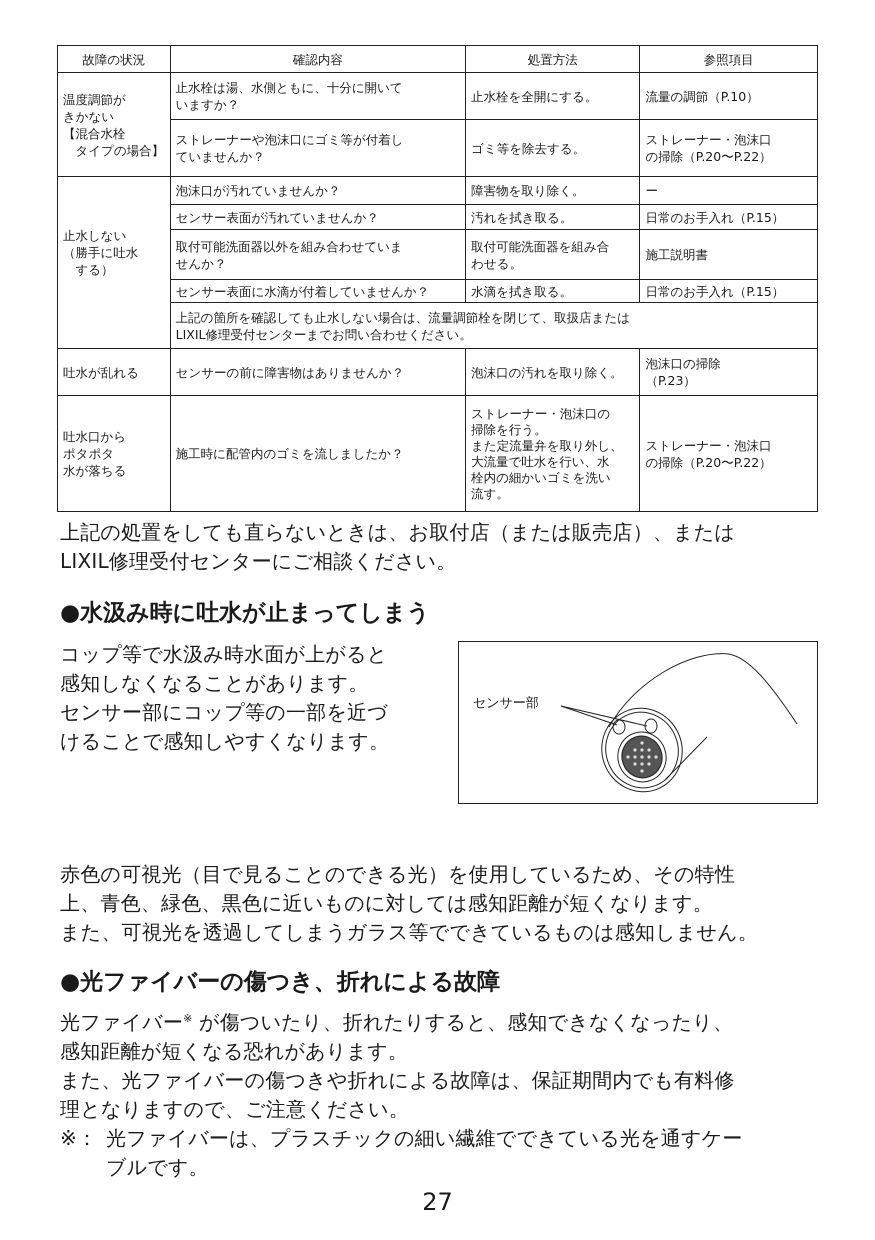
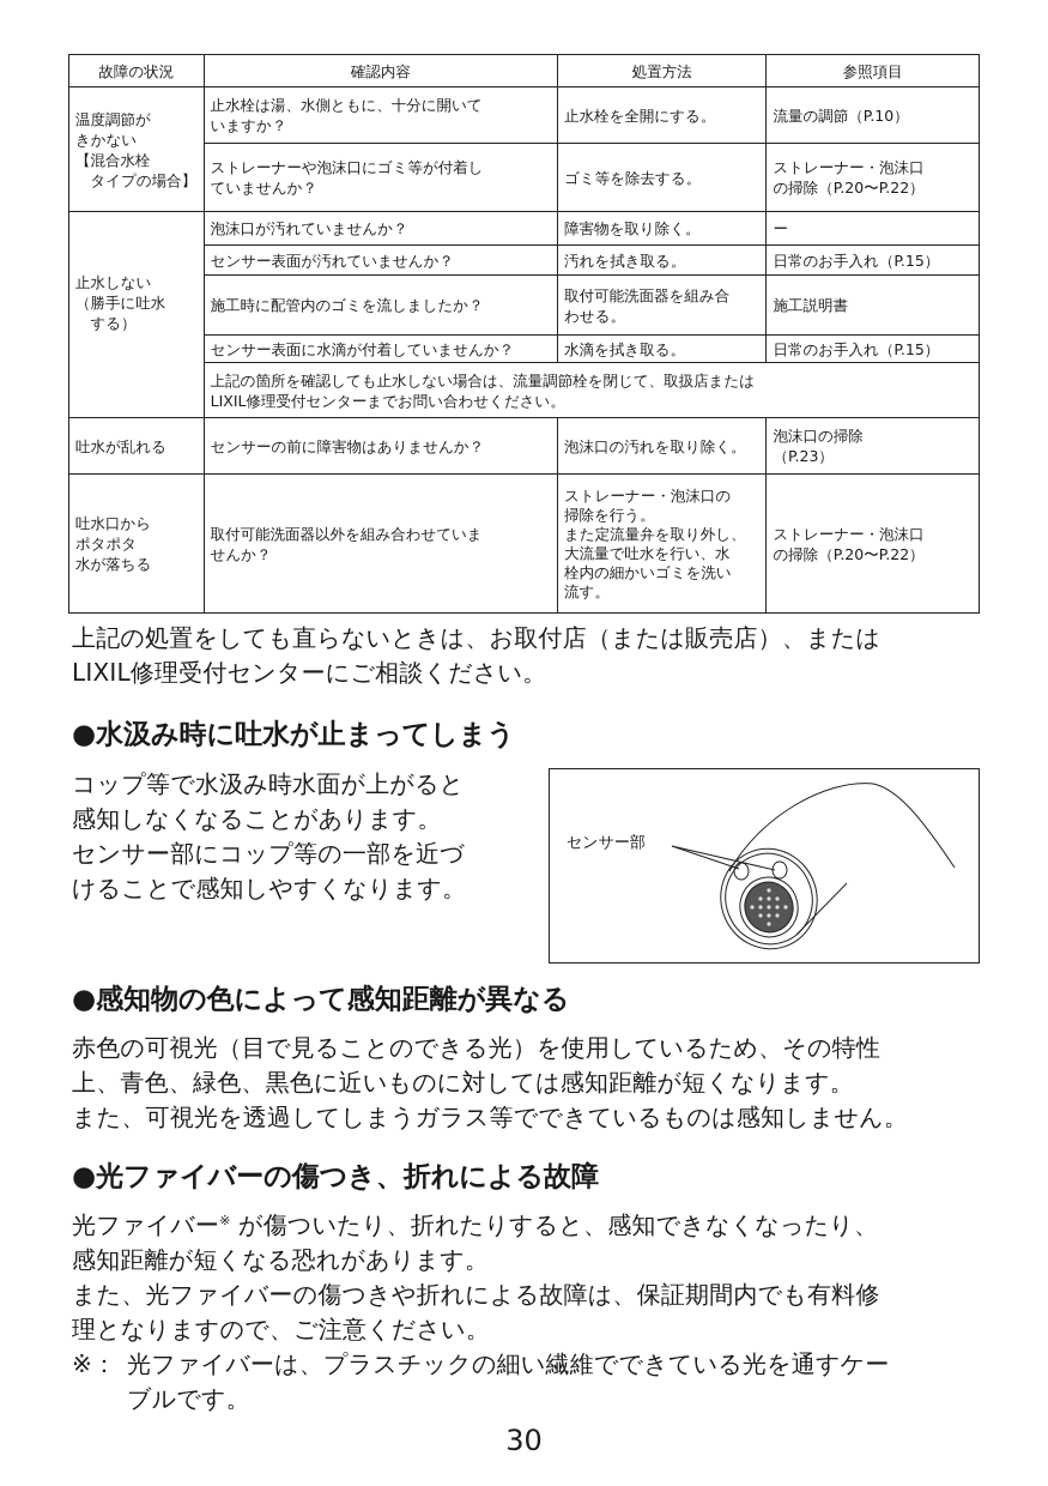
  故障の状況	確認内容	処置方法	参照項目
  温度調節が きかない 【混合水栓 タイプの場合】	止水栓は湯、水側ともに、十分に開いて いますか？	止水栓を全開にする。	流量の調節（P.10）
  ストレーナーや泡沫口にゴミ等が付着し ていませんか？	ゴミ等を除去する。	ストレーナー・泡沫口 の掃除（P.20〜P.22）
  止水しない （勝手に吐水 する）	泡沫口が汚れていませんか？	障害物を取り除く。	ー
  センサー表面が汚れていませんか？	汚れを拭き取る。	日常のお手入れ（P.15）
- 取付可能洗面器以外を組み合わせていま せんか？	取付可能洗面器を組み合 わせる。	施工説明書
+ 施工時に配管内のゴミを流しましたか？	取付可能洗面器を組み合 わせる。	施工説明書
  センサー表面に水滴が付着していませんか？	水滴を拭き取る。	日常のお手入れ（P.15）
  上記の箇所を確認しても止水しない場合は、流量調節栓を閉じて、取扱店または LIXIL修理受付センターまでお問い合わせください。
  吐水が乱れる	センサーの前に障害物はありませんか？	泡沫口の汚れを取り除く。	泡沫口の掃除 （P.23）
- 吐水口から ポタポタ 水が落ちる	施工時に配管内のゴミを流しましたか？	ストレーナー・泡沫口の 掃除を行う。 また定流量弁を取り外し、 大流量で吐水を行い、水 栓内の細かいゴミを洗い 流す。	ストレーナー・泡沫口 の掃除（P.20〜P.22）
+ 吐水口から ポタポタ 水が落ちる	取付可能洗面器以外を組み合わせていま せんか？	ストレーナー・泡沫口の 掃除を行う。 また定流量弁を取り外し、 大流量で吐水を行い、水 栓内の細かいゴミを洗い 流す。	ストレーナー・泡沫口 の掃除（P.20〜P.22）
  上記の処置をしても直らないときは、お取付店（または販売店）、または
  LIXIL修理受付センターにご相談ください。
  ●水汲み時に吐水が止まってしまう
  コップ等で水汲み時水面が上がると
  感知しなくなることがあります。
  センサー部にコップ等の一部を近づ
  けることで感知しやすくなります。
  センサー部
+ ●感知物の色によって感知距離が異なる
  赤色の可視光（目で見ることのできる光）を使用しているため、その特性
  上、青色、緑色、黒色に近いものに対しては感知距離が短くなります。
  また、可視光を透過してしまうガラス等でできているものは感知しません。
  ●光ファイバーの傷つき、折れによる故障
  光ファイバー※ が傷ついたり、折れたりすると、感知できなくなったり、
  感知距離が短くなる恐れがあります。
  また、光ファイバーの傷つきや折れによる故障は、保証期間内でも有料修
  理となりますので、ご注意ください。
  ※：
  光ファイバーは、プラスチックの細い繊維でできている光を通すケー
  ブルです。
- 27
+ 30
